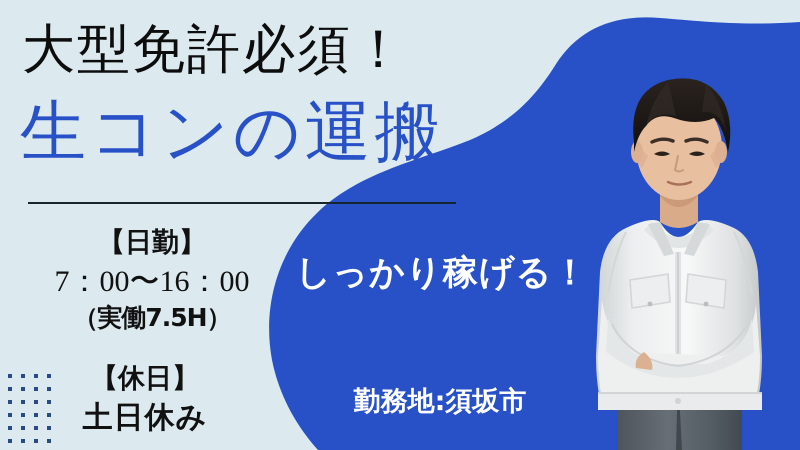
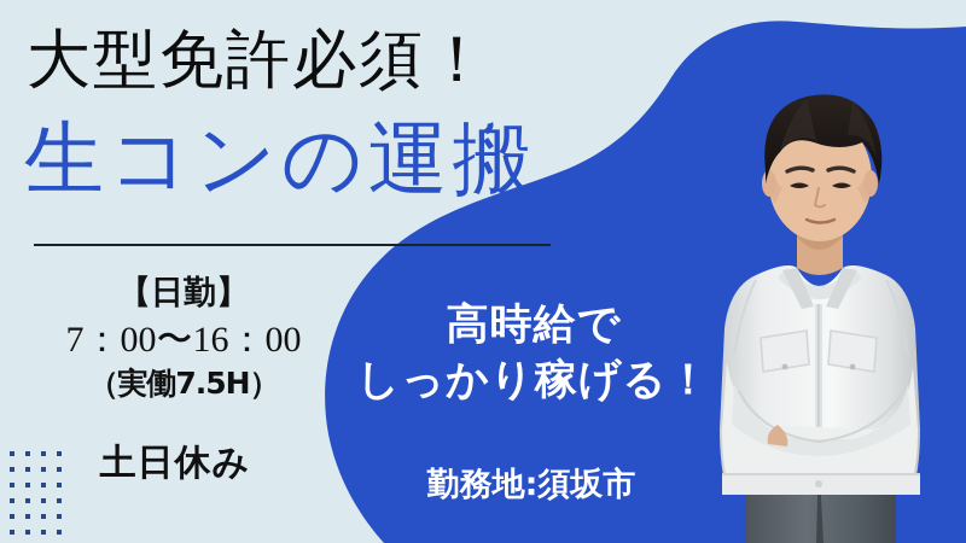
  大型免許必須！
  生コンの運搬
  【日勤】
  7：00〜16：00
  （実働7.5H）
- 【休日】
  土日休み
+ 高時給で
  しっかり稼げる！
  勤務地:須坂市
